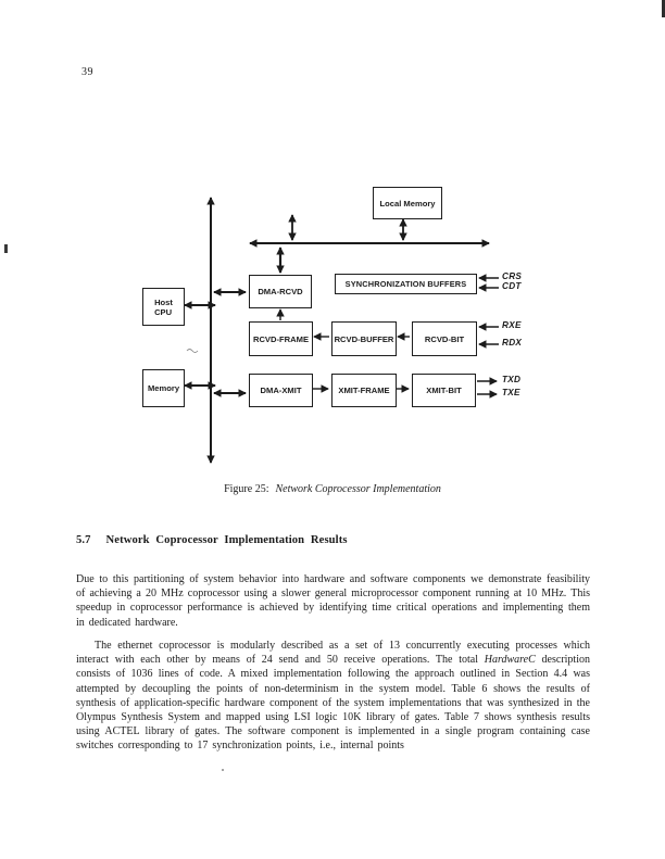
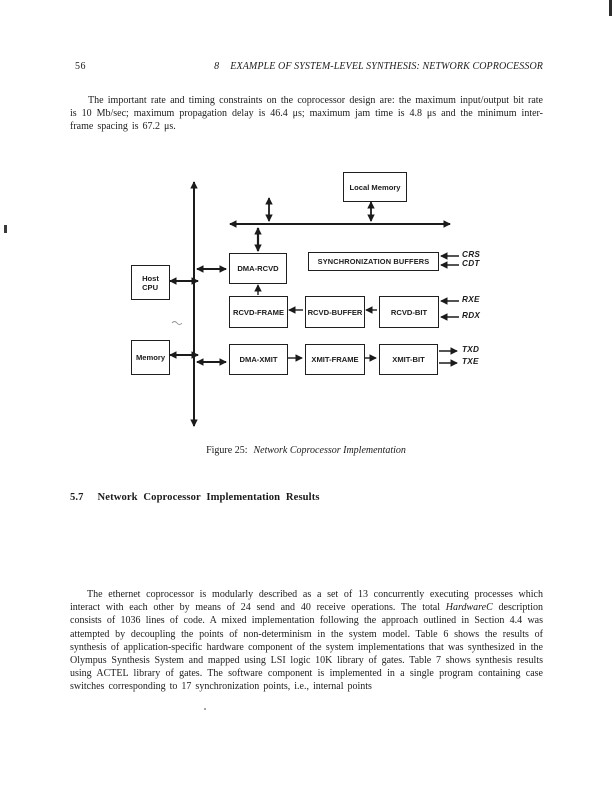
- 39
+ 56
+ 8 EXAMPLE OF SYSTEM-LEVEL SYNTHESIS: NETWORK COPROCESSOR
+ The important rate and timing constraints on the coprocessor design are: the maximum input/output bit rate is 10 Mb/sec; maximum propagation delay is 46.4 μs; maximum jam time is 4.8 μs and the minimum inter-frame spacing is 67.2 μs.
  Local Memory
  Host
  CPU
  DMA-RCVD
  SYNCHRONIZATION BUFFERS
  RCVD-FRAME
  RCVD-BUFFER
  RCVD-BIT
  Memory
  DMA-XMIT
  XMIT-FRAME
  XMIT-BIT
  CRS
  CDT
  RXE
  RDX
  TXD
  TXE
  Figure 25: Network Coprocessor Implementation
  5.7 Network Coprocessor Implementation Results
- Due to this partitioning of system behavior into hardware and software components we demonstrate feasibility of achieving a 20 MHz coprocessor using a slower general microprocessor component running at 10 MHz. This speedup in coprocessor performance is achieved by identifying time critical operations and implementing them in dedicated hardware.
- The ethernet coprocessor is modularly described as a set of 13 concurrently executing processes which interact with each other by means of 24 send and 50 receive operations. The total HardwareC description consists of 1036 lines of code. A mixed implementation following the approach outlined in Section 4.4 was attempted by decoupling the points of non-determinism in the system model. Table 6 shows the results of synthesis of application-specific hardware component of the system implementations that was synthesized in the Olympus Synthesis System and mapped using LSI logic 10K library of gates. Table 7 shows synthesis results using ACTEL library of gates. The software component is implemented in a single program containing case switches corresponding to 17 synchronization points, i.e., internal points
+ The ethernet coprocessor is modularly described as a set of 13 concurrently executing processes which interact with each other by means of 24 send and 40 receive operations. The total HardwareC description consists of 1036 lines of code. A mixed implementation following the approach outlined in Section 4.4 was attempted by decoupling the points of non-determinism in the system model. Table 6 shows the results of synthesis of application-specific hardware component of the system implementations that was synthesized in the Olympus Synthesis System and mapped using LSI logic 10K library of gates. Table 7 shows synthesis results using ACTEL library of gates. The software component is implemented in a single program containing case switches corresponding to 17 synchronization points, i.e., internal points
